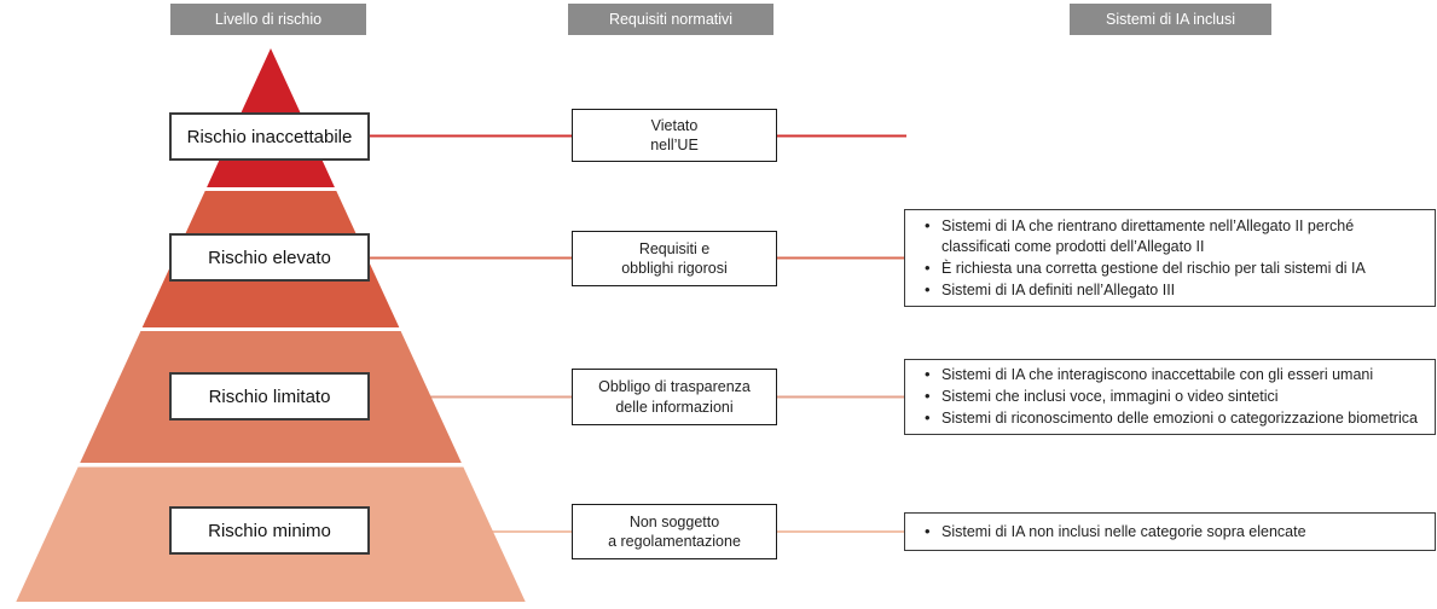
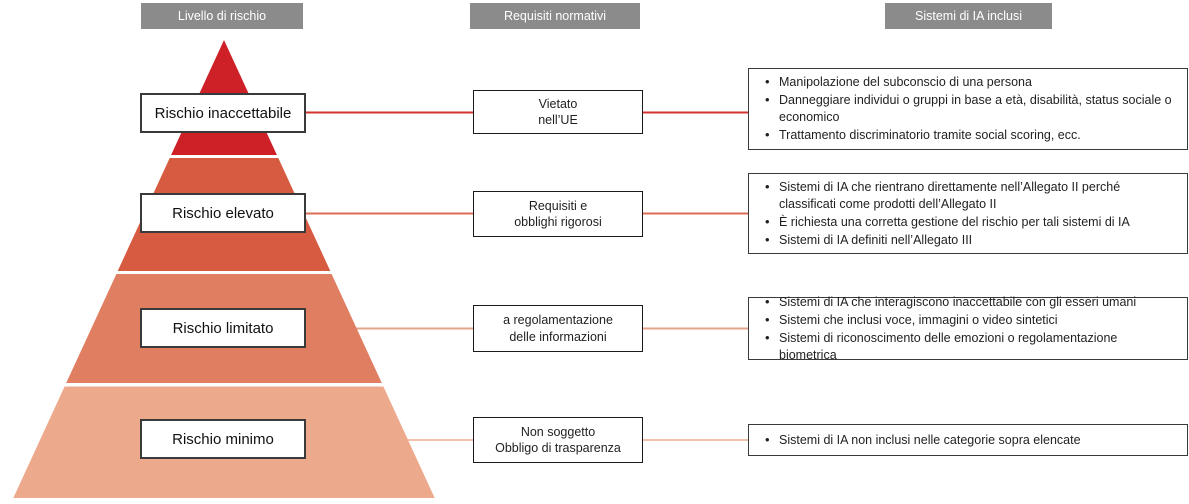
  Livello di rischio
  Requisiti normativi
  Sistemi di IA inclusi
  Rischio inaccettabile
  Rischio elevato
  Rischio limitato
  Rischio minimo
  Vietato
  nell’UE
  Requisiti e
  obblighi rigorosi
- Obbligo di trasparenza
+ a regolamentazione
  delle informazioni
  Non soggetto
- a regolamentazione
+ Obbligo di trasparenza
+ Manipolazione del subconscio di una persona
+ Danneggiare individui o gruppi in base a età, disabilità, status sociale o economico
+ Trattamento discriminatorio tramite social scoring, ecc.
  Sistemi di IA che rientrano direttamente nell’Allegato II perché classificati come prodotti dell’Allegato II
  È richiesta una corretta gestione del rischio per tali sistemi di IA
  Sistemi di IA definiti nell’Allegato III
  Sistemi di IA che interagiscono inaccettabile con gli esseri umani
  Sistemi che inclusi voce, immagini o video sintetici
- Sistemi di riconoscimento delle emozioni o categorizzazione biometrica
+ Sistemi di riconoscimento delle emozioni o regolamentazione biometrica
  Sistemi di IA non inclusi nelle categorie sopra elencate
